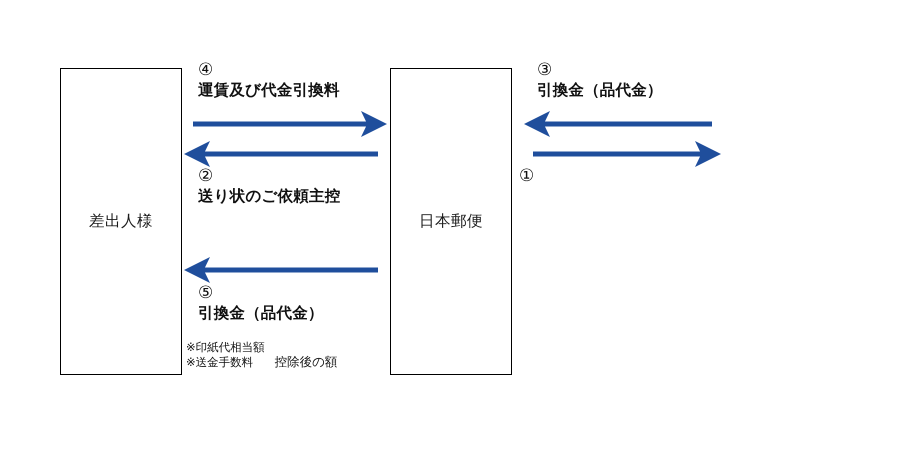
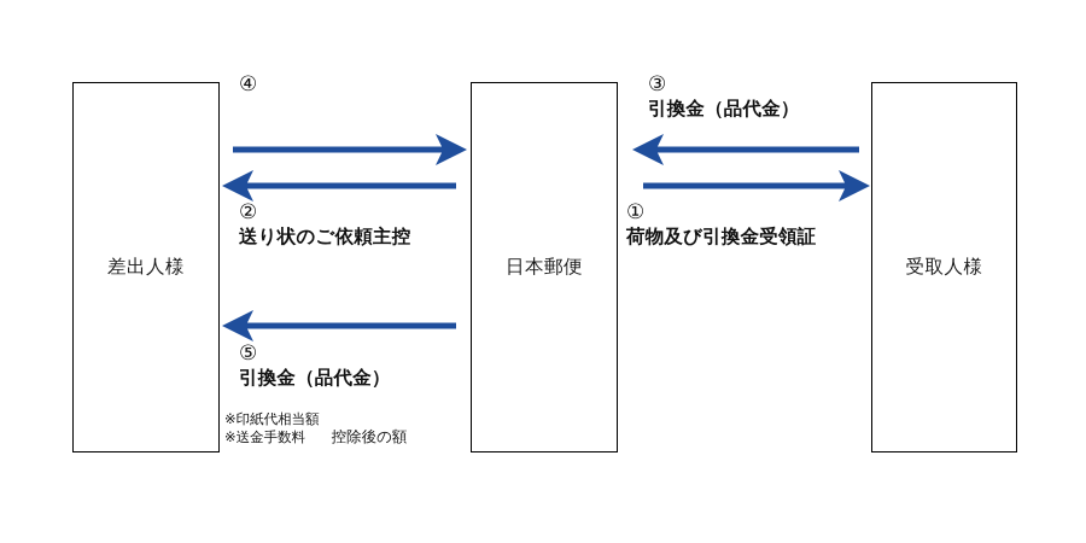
  差出人様
  日本郵便
+ 受取人様
  ④
- 運賃及び代金引換料
  ②
  送り状のご依頼主控
  ③
  引換金（品代金）
  ①
+ 荷物及び引換金受領証
  ⑤
  引換金（品代金）
  ※印紙代相当額
  ※送金手数料
  控除後の額
